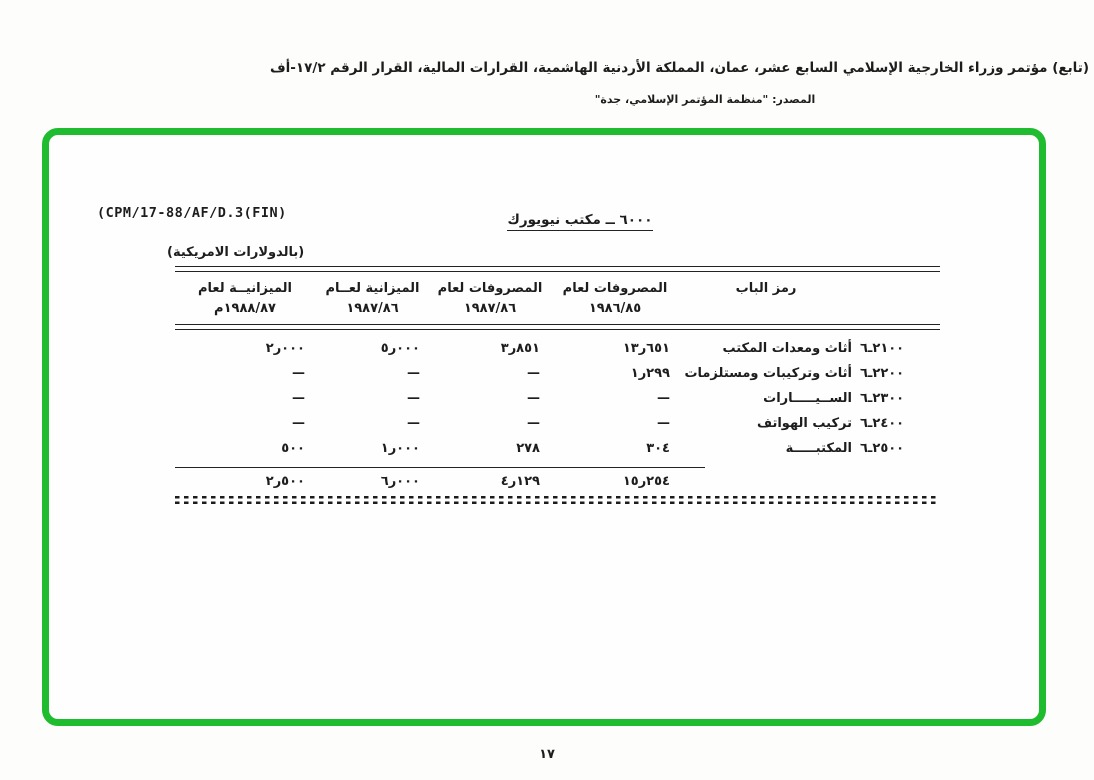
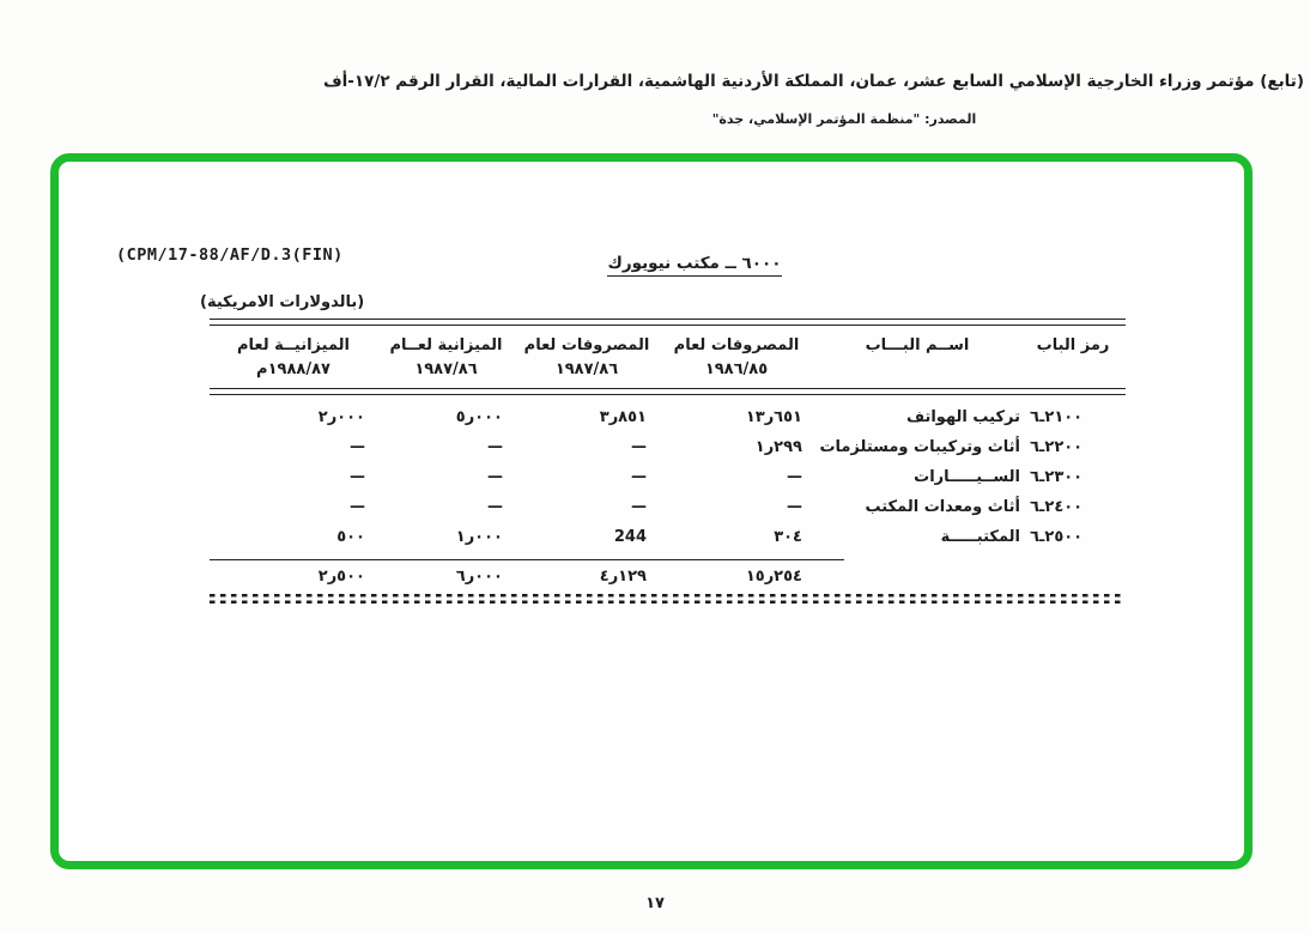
  (تابع) مؤتمر وزراء الخارجية الإسلامي السابع عشر، عمان، المملكة الأردنية الهاشمية، القرارات المالية، القرار الرقم ١٧/٢-أف
  المصدر: "منظمة المؤتمر الإسلامي، جدة"
  (CPM/17-88/AF/D.3(FIN)
  ٦٠٠٠ ــ مكتب نيويورك
  (بالدولارات الامريكية)
  الميزانيــة لعام
  ١٩٨٨/٨٧م
  الميزانية لعــام
  ١٩٨٧/٨٦
  المصروفات لعام
  ١٩٨٧/٨٦
  المصروفات لعام
  ١٩٨٦/٨٥
+ اســم البـــاب
  رمز الباب
  ٢ر٠٠٠
  ٥ر٠٠٠
  ٣ر٨٥١
  ١٣ر٦٥١
- أثاث ومعدات المكتب
+ تركيب الهواتف
  ٦ـ٢١٠٠
  —
  —
  —
  ١ر٢٩٩
  أثاث وتركيبات ومستلزمات
  ٦ـ٢٢٠٠
  —
  —
  —
  —
  الســيـــــارات
  ٦ـ٢٣٠٠
  —
  —
  —
  —
- تركيب الهواتف
+ أثاث ومعدات المكتب
  ٦ـ٢٤٠٠
  ٥٠٠
  ١ر٠٠٠
- ٢٧٨
+ 244
  ٣٠٤
  المكتبـــــة
  ٦ـ٢٥٠٠
  ٢ر٥٠٠
  ٦ر٠٠٠
  ٤ر١٢٩
  ١٥ر٢٥٤
  ١٧
